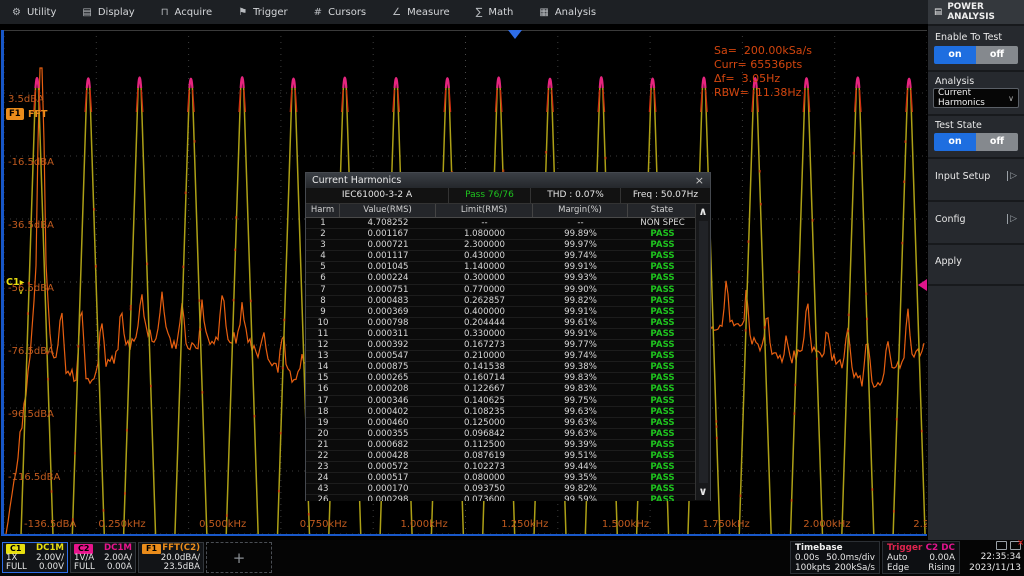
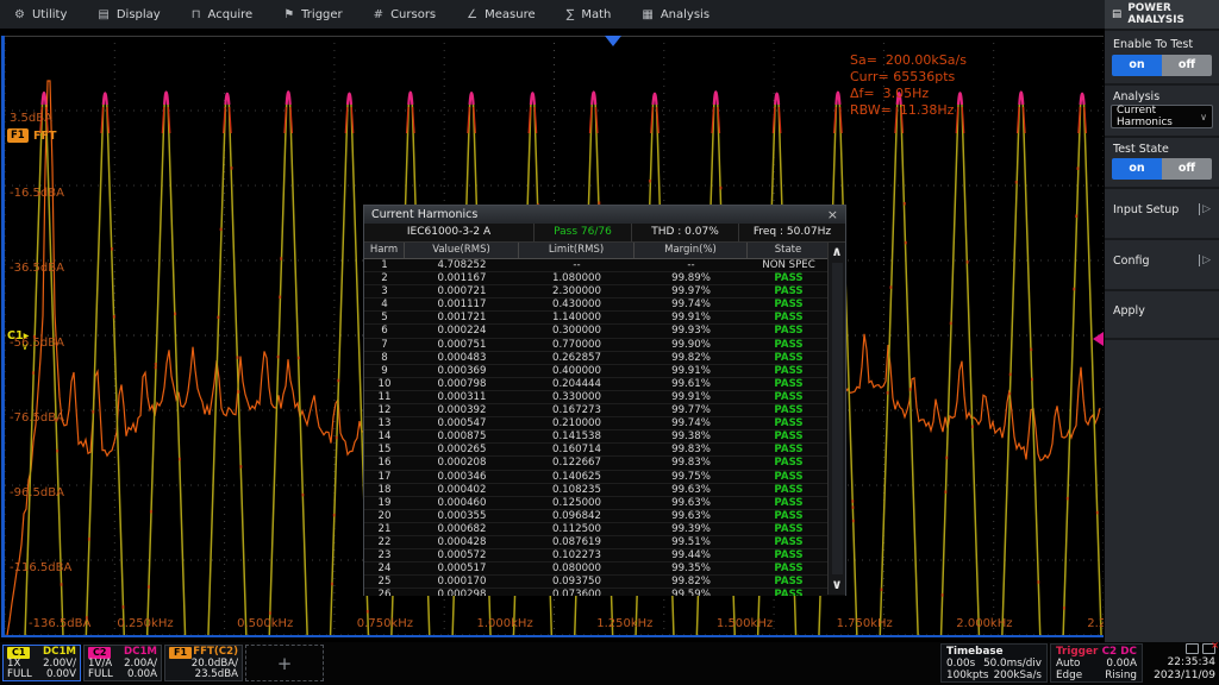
  ⚙
  Utility
  ▤
  Display
  ⊓
  Acquire
  ⚑
  Trigger
  #
  Cursors
  ∠
  Measure
  ∑
  Math
  ▦
  Analysis
  3.5dBA
  -16.5dBA
  -36.5dBA
  -56.5dBA
  -76.5dBA
  -96.5dBA
  -116.5dBA
  0.250kHz
  0.500kHz
  0.750kHz
  1.000kHz
  1.250kHz
  1.500kHz
  1.750kHz
  2.000kHz
  -136.5dBA
  F1
  FFT
  C1▸
  ∨
  Sa= 200.00kSa/s
  Curr= 65536pts
  Δf= 3.05Hz
  RBW= 11.38Hz
  Current Harmonics
  ×
  IEC61000-3-2 A
  Pass 76/76
  THD : 0.07%
  Freq : 50.07Hz
  Harm
  Value(RMS)
  Limit(RMS)
  Margin(%)
  State
  1
  4.708252
  --
  --
  NON SPEC
  2
  0.001167
  1.080000
  99.89%
  PASS
  3
  0.000721
  2.300000
  99.97%
  PASS
  4
  0.001117
  0.430000
  99.74%
  PASS
  5
- 0.001045
+ 0.001721
  1.140000
  99.91%
  PASS
  6
  0.000224
  0.300000
  99.93%
  PASS
  7
  0.000751
  0.770000
  99.90%
  PASS
  8
  0.000483
  0.262857
  99.82%
  PASS
  9
  0.000369
  0.400000
  99.91%
  PASS
  10
  0.000798
  0.204444
  99.61%
  PASS
  11
  0.000311
  0.330000
  99.91%
  PASS
  12
  0.000392
  0.167273
  99.77%
  PASS
  13
  0.000547
  0.210000
  99.74%
  PASS
  14
  0.000875
  0.141538
  99.38%
  PASS
  15
  0.000265
  0.160714
  99.83%
  PASS
  16
  0.000208
  0.122667
  99.83%
  PASS
  17
  0.000346
  0.140625
  99.75%
  PASS
  18
  0.000402
  0.108235
  99.63%
  PASS
  19
  0.000460
  0.125000
  99.63%
  PASS
  20
  0.000355
  0.096842
  99.63%
  PASS
  21
  0.000682
  0.112500
  99.39%
  PASS
  22
  0.000428
  0.087619
  99.51%
  PASS
  23
  0.000572
  0.102273
  99.44%
  PASS
  24
  0.000517
  0.080000
  99.35%
  PASS
- 43
+ 25
  0.000170
  0.093750
  99.82%
  PASS
  26
  0.000298
  0.073600
  99.59%
  PASS
  ∧
  ∨
  ▤
  POWER ANALYSIS
  Enable To Test
  on
  off
  Analysis
  Current Harmonics
  ∨
  Test State
  on
  off
  Input Setup
  ▷
  Config
  ▷
  Apply
  C1
  DC1M
  1X
  2.00V/
  FULL
  0.00V
  C2
  DC1M
  1V/A
  2.00A/
  FULL
  0.00A
  F1
  FFT(C2)
  20.0dBA/
  23.5dBA
  +
  Timebase
  0.00s
  50.0ms/div
  100kpts
  200kSa/s
  Trigger
  C2 DC
  Auto
  0.00A
  Edge
  Rising
  ×
  22:35:34
- 2023/11/13
+ 2023/11/09
